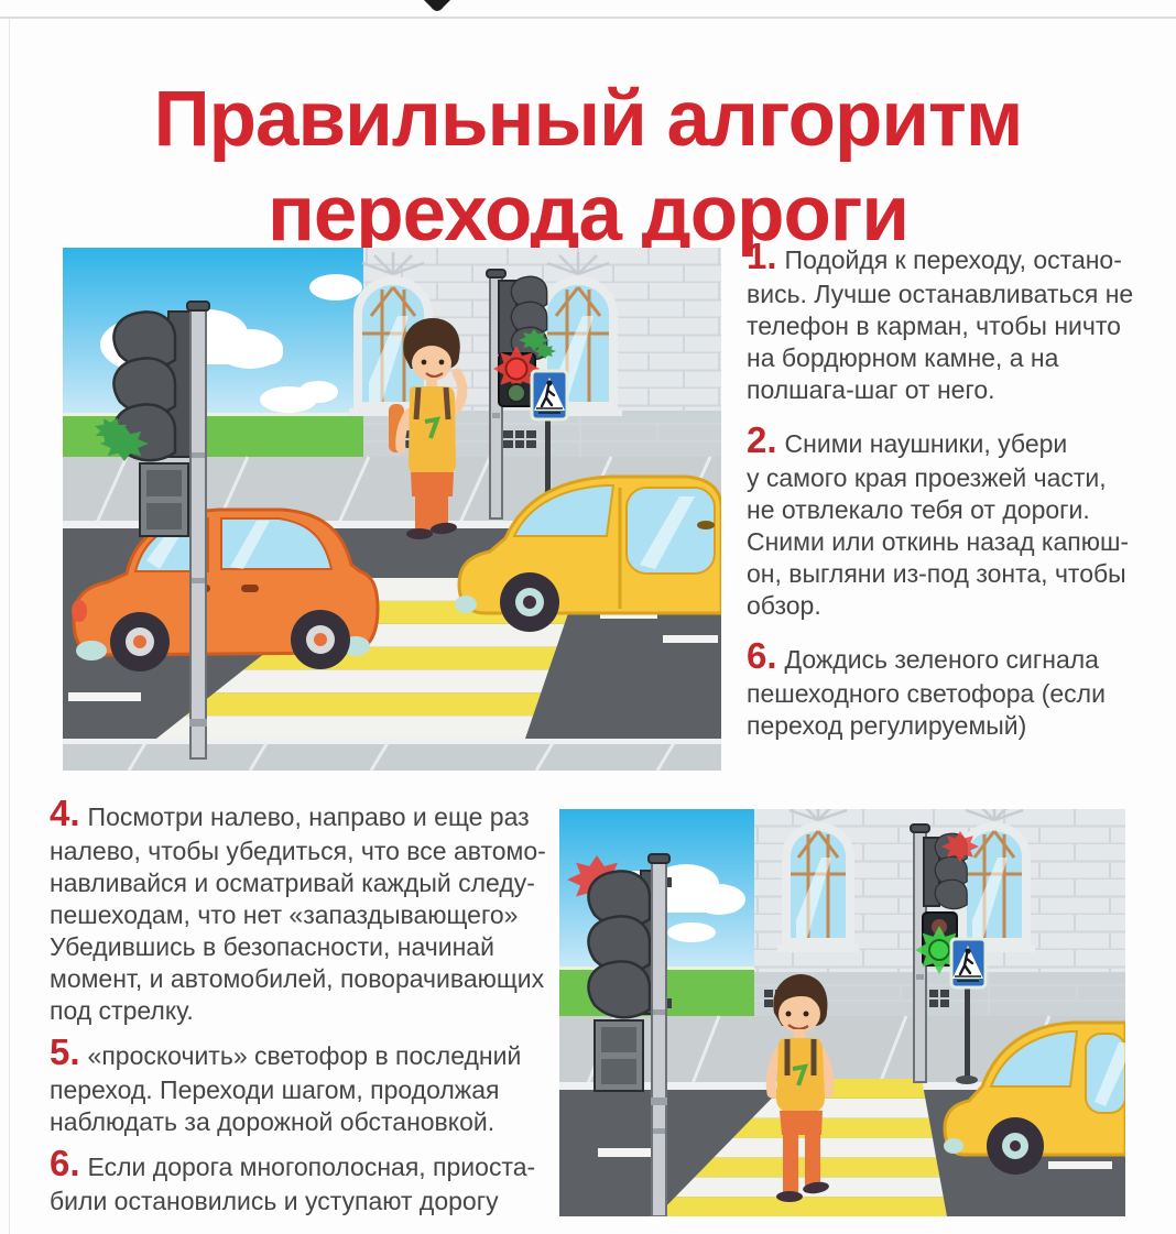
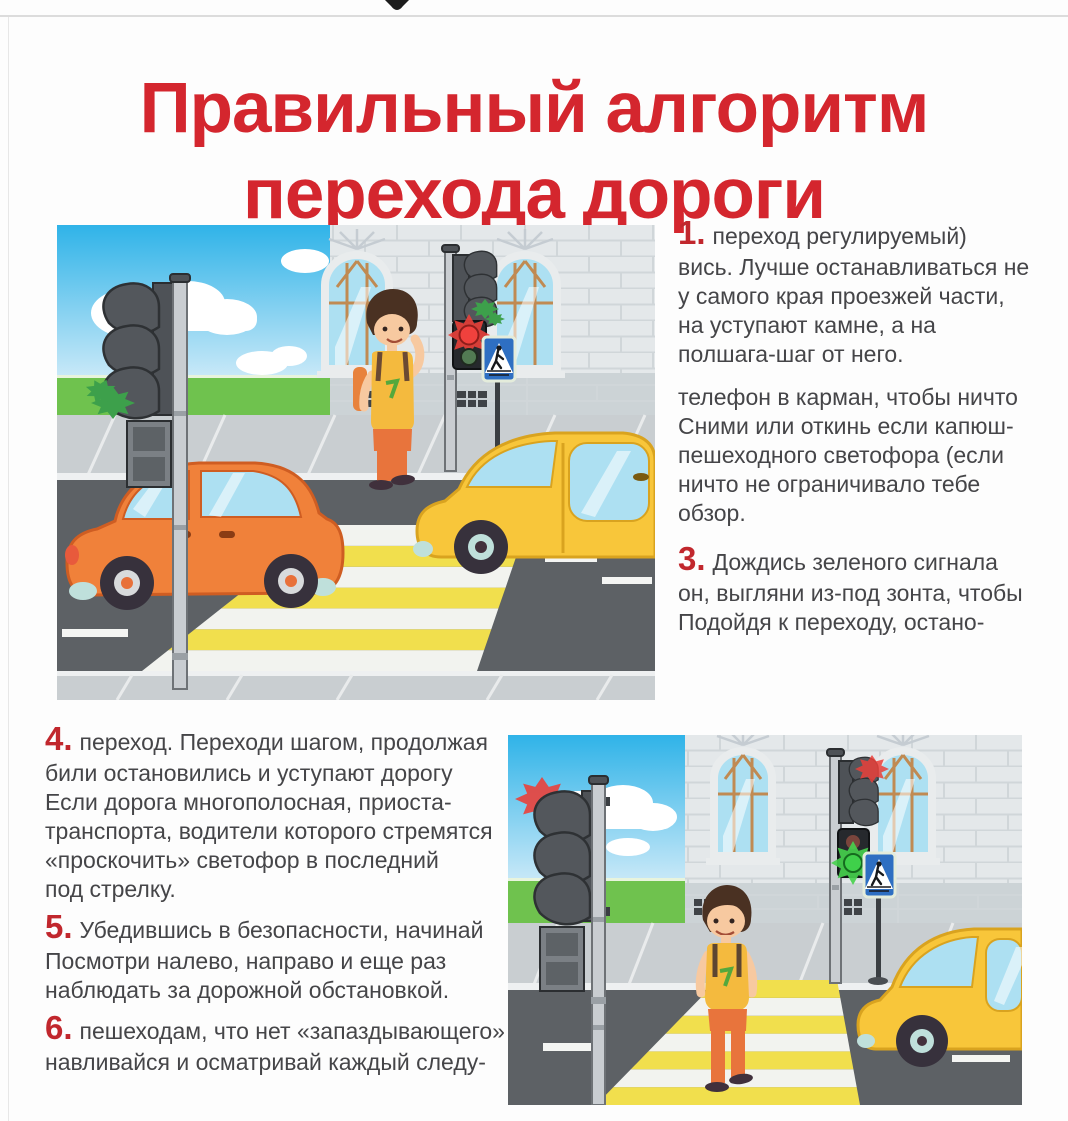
  Правильный алгоритм
  перехода дороги
- 1. Подойдя к переходу, остано-
+ 1. переход регулируемый)
  вись. Лучше останавливаться не
- телефон в карман, чтобы ничто
+ у самого края проезжей части,
- на бордюрном камне, а на
+ на уступают камне, а на
  полшага-шаг от него.
- 2. Сними наушники, убери
- у самого края проезжей части,
+ телефон в карман, чтобы ничто
- не отвлекало тебя от дороги.
- Сними или откинь назад капюш-
+ Сними или откинь если капюш-
- он, выгляни из-под зонта, чтобы
+ пешеходного светофора (если
+ ничто не ограничивало тебе
  обзор.
- 6. Дождись зеленого сигнала
+ 3. Дождись зеленого сигнала
- пешеходного светофора (если
+ он, выгляни из-под зонта, чтобы
- переход регулируемый)
+ Подойдя к переходу, остано-
- 4. Посмотри налево, направо и еще раз
+ 4. переход. Переходи шагом, продолжая
- налево, чтобы убедиться, что все автомо-
- навливайся и осматривай каждый следу-
+ били остановились и уступают дорогу
- пешеходам, что нет «запаздывающего»
+ Если дорога многополосная, приоста-
+ транспорта, водители которого стремятся
- Убедившись в безопасности, начинай
+ «проскочить» светофор в последний
- момент, и автомобилей, поворачивающих
  под стрелку.
- 5. «проскочить» светофор в последний
+ 5. Убедившись в безопасности, начинай
- переход. Переходи шагом, продолжая
+ Посмотри налево, направо и еще раз
  наблюдать за дорожной обстановкой.
- 6. Если дорога многополосная, приоста-
+ 6. пешеходам, что нет «запаздывающего»
- били остановились и уступают дорогу
+ навливайся и осматривай каждый следу-
